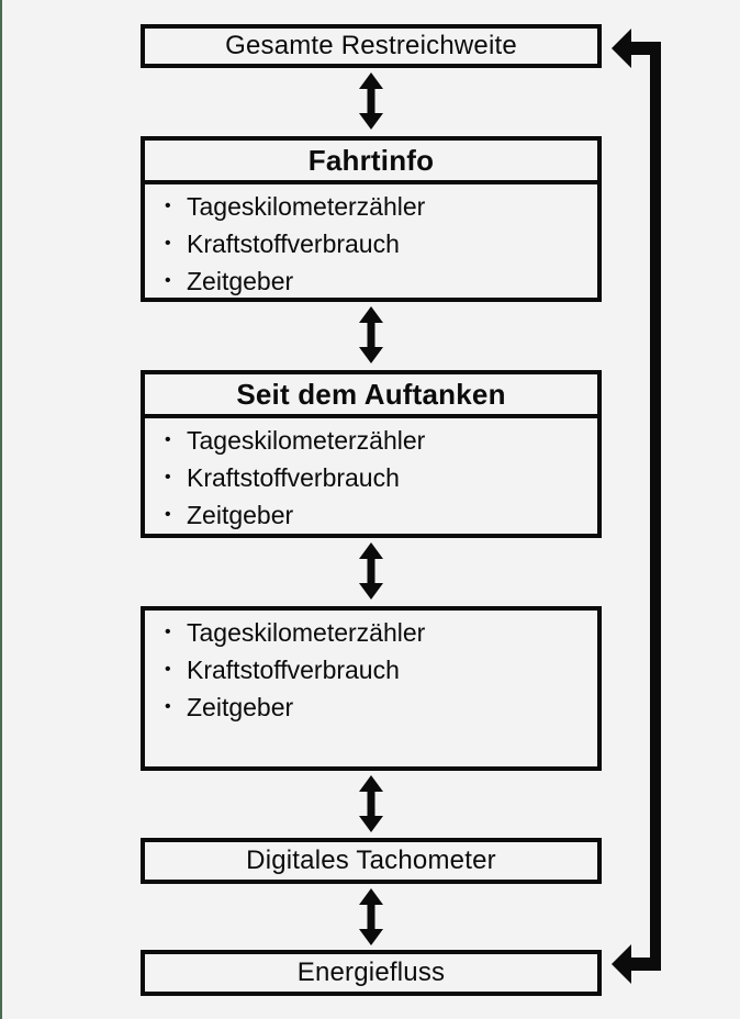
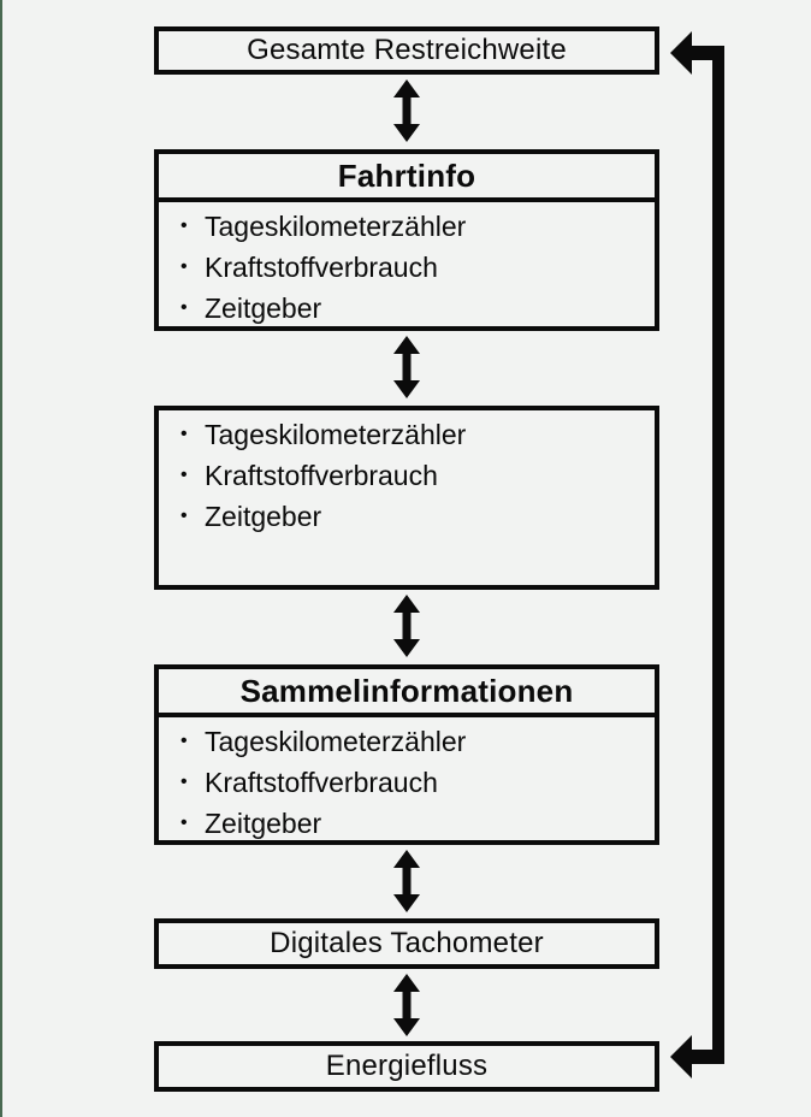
  Gesamte Restreichweite
  Fahrtinfo
  •
  Tageskilometerzähler
  •
  Kraftstoffverbrauch
  •
  Zeitgeber
- Seit dem Auftanken
  •
  Tageskilometerzähler
  •
  Kraftstoffverbrauch
  •
  Zeitgeber
+ Sammelinformationen
  •
  Tageskilometerzähler
  •
  Kraftstoffverbrauch
  •
  Zeitgeber
  Digitales Tachometer
  Energiefluss
